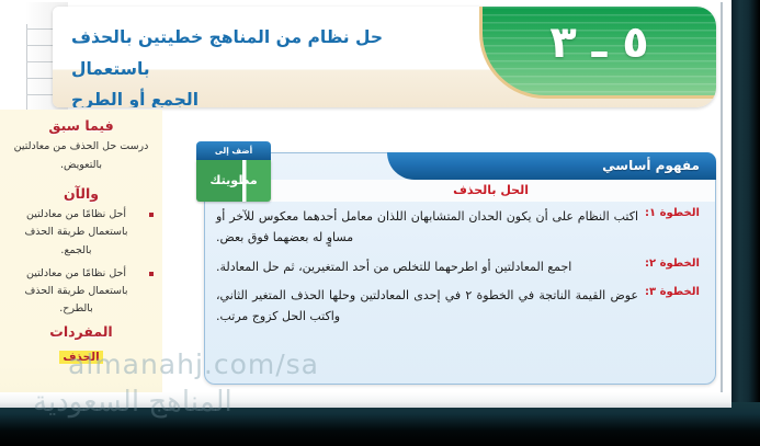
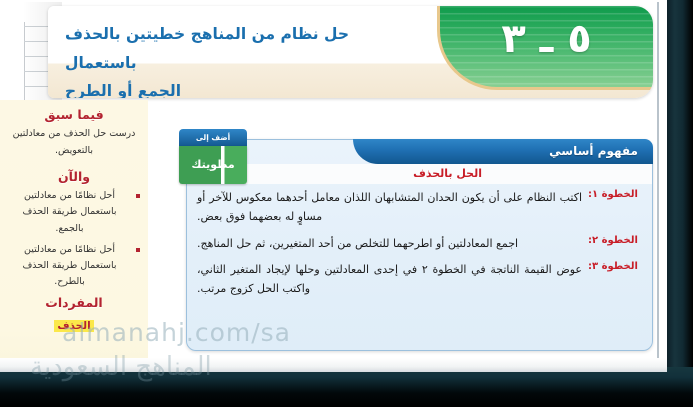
  ٥ ـ ٣
  حل نظام من المناهج خطيتين بالحذف باستعمال
  الجمع أو الطرح
  فيما سبق
  درست حل الحذف من معادلتين بالتعويض.
  والآن
  أحل نظامًا من معادلتين باستعمال طريقة الحذف بالجمع.
  أحل نظامًا من معادلتين باستعمال طريقة الحذف بالطرح.
  المفردات
  الحذف
  مفهوم أساسي
  الحل بالحذف
  أضف إلى
  مطويتك
  الخطوة ١:
  اكتب النظام على أن يكون الحدان المتشابهان اللذان معامل أحدهما معكوس للآخر أو مساوٍ له بعضهما فوق بعض.
  الخطوة ٢:
- اجمع المعادلتين أو اطرحهما للتخلص من أحد المتغيرين، ثم حل المعادلة.
+ اجمع المعادلتين أو اطرحهما للتخلص من أحد المتغيرين، ثم حل المناهج.
  الخطوة ٣:
- عوض القيمة الناتجة في الخطوة ٢ في إحدى المعادلتين وحلها الحذف المتغير الثاني، واكتب الحل كزوج مرتب.
+ عوض القيمة الناتجة في الخطوة ٢ في إحدى المعادلتين وحلها لإيجاد المتغير الثاني، واكتب الحل كزوج مرتب.
  almanahj.com/sa
  المناهج السعودية
